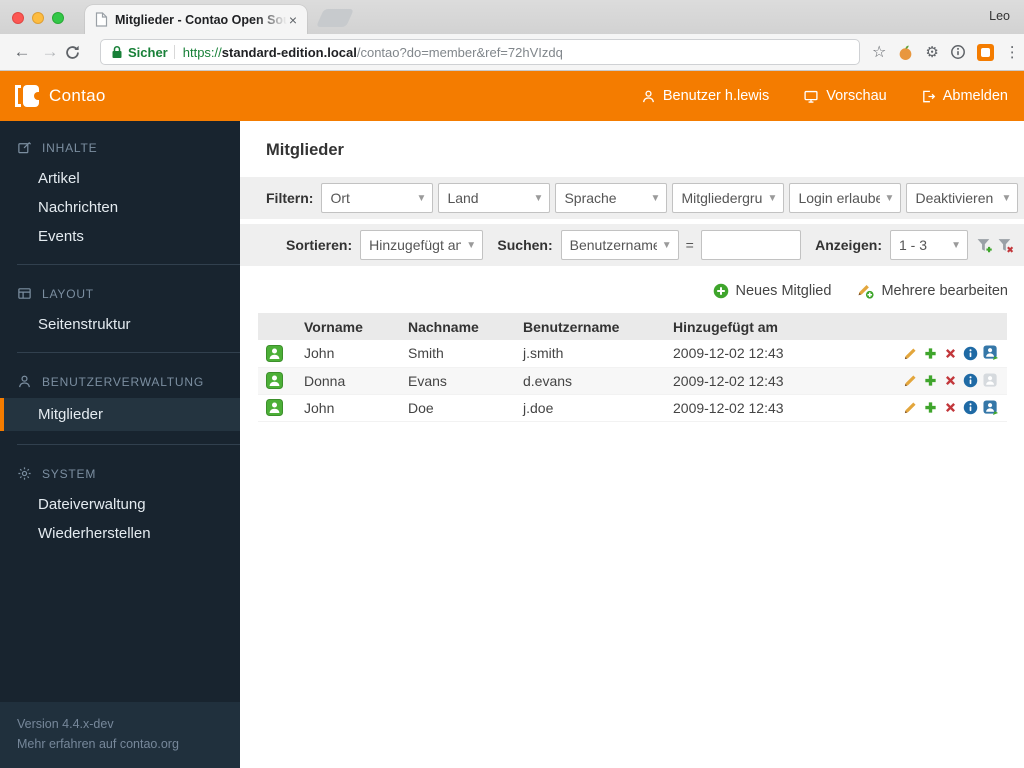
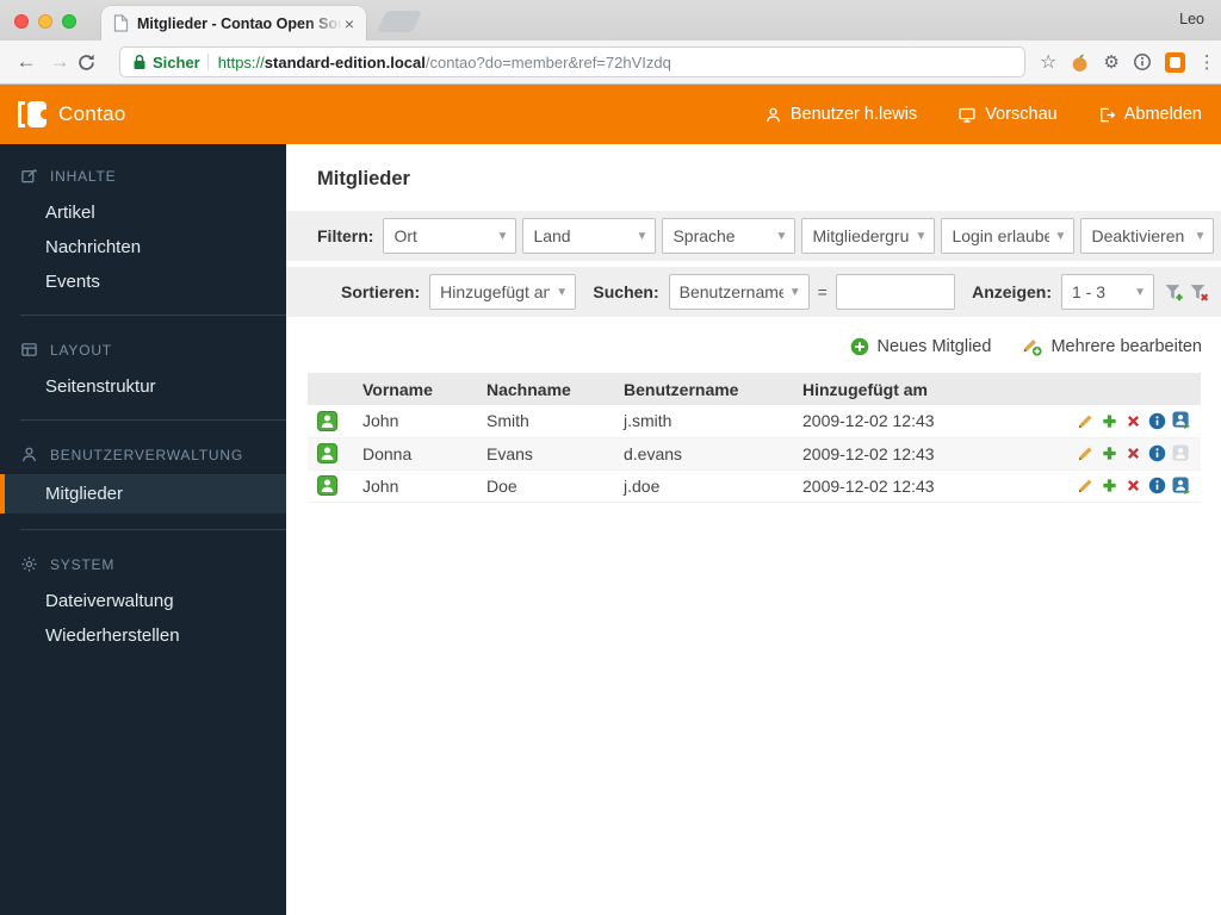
  Mitglieder - Contao Open So
  ×
  Leo
  ←
  →
  Sicher
  https://
  standard-edition.local
  /contao?do=member&ref=72hVIzdq
  ☆
  ⚙
  ⋮
  Contao
  Benutzer h.lewis
  Vorschau
  Abmelden
  INHALTE
  Artikel
  Nachrichten
  Events
  LAYOUT
  Seitenstruktur
  BENUTZERVERWALTUNG
  Mitglieder
  SYSTEM
  Dateiverwaltung
  Wiederherstellen
- Version 4.4.x-dev
- Mehr erfahren auf contao.org
  Mitglieder
  Filtern:
  Ort
  ▼
  Land
  ▼
  Sprache
  ▼
  Mitgliedergru
  ▼
  Login erlaube
  ▼
  Deaktivieren
  ▼
  Sortieren:
  Hinzugefügt an
  ▼
  Suchen:
  Benutzernam
  ▼
  =
  Anzeigen:
  1 - 3
  ▼
  Neues Mitglied
  Mehrere bearbeiten
  	Vorname	Nachname	Benutzername	Hinzugefügt am
  	John	Smith	j.smith	2009-12-02 12:43
  	Donna	Evans	d.evans	2009-12-02 12:43
  	John	Doe	j.doe	2009-12-02 12:43
